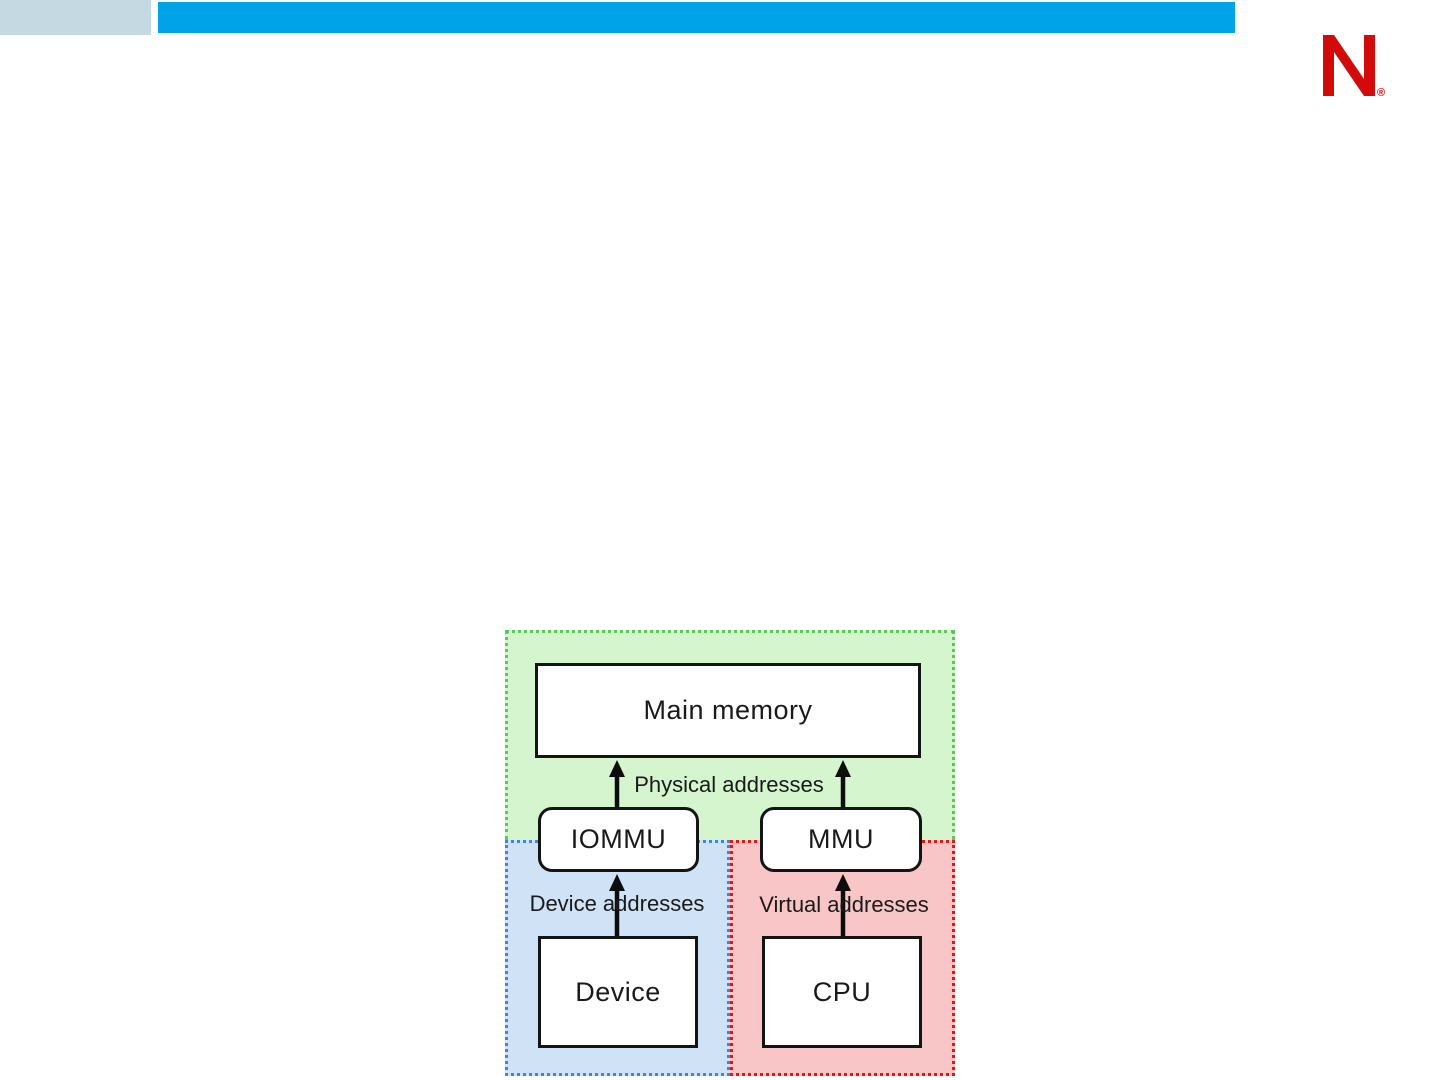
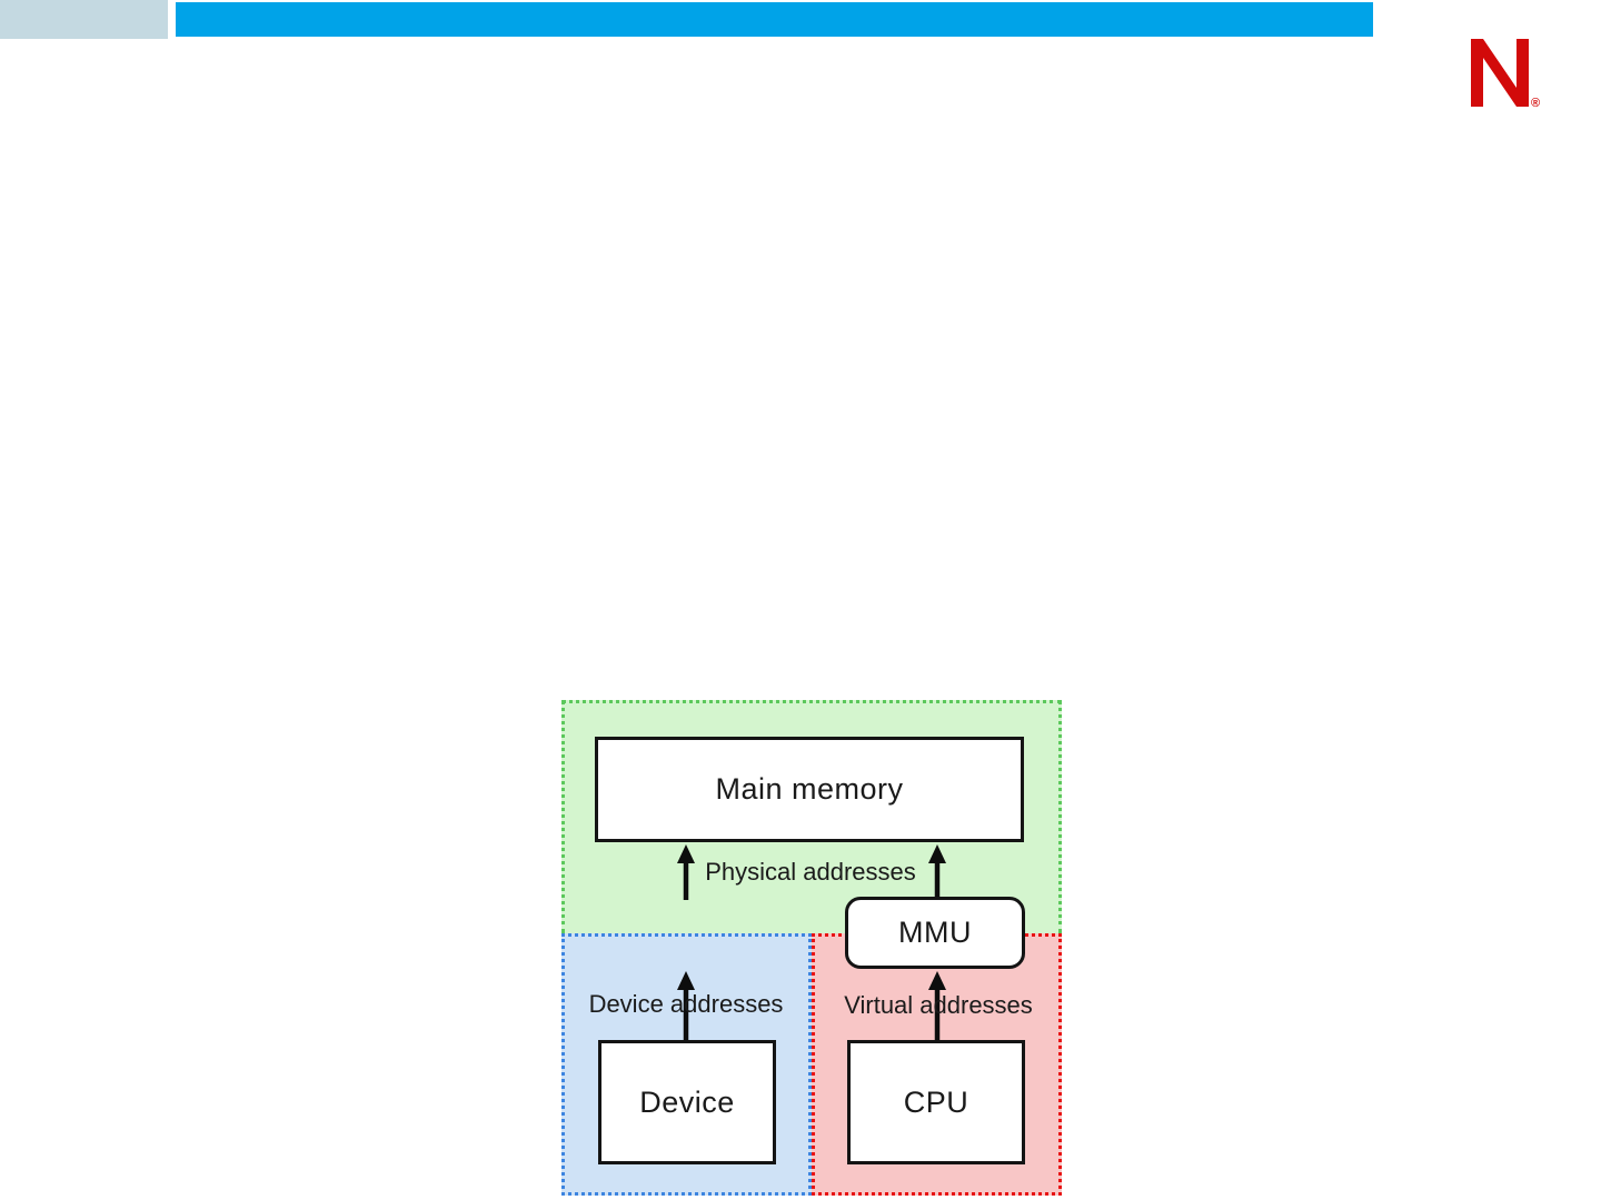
  ®
  Main memory
- IOMMU
  MMU
  Device
  CPU
  Physical addresses
  Device addresses
  Virtual addresses
